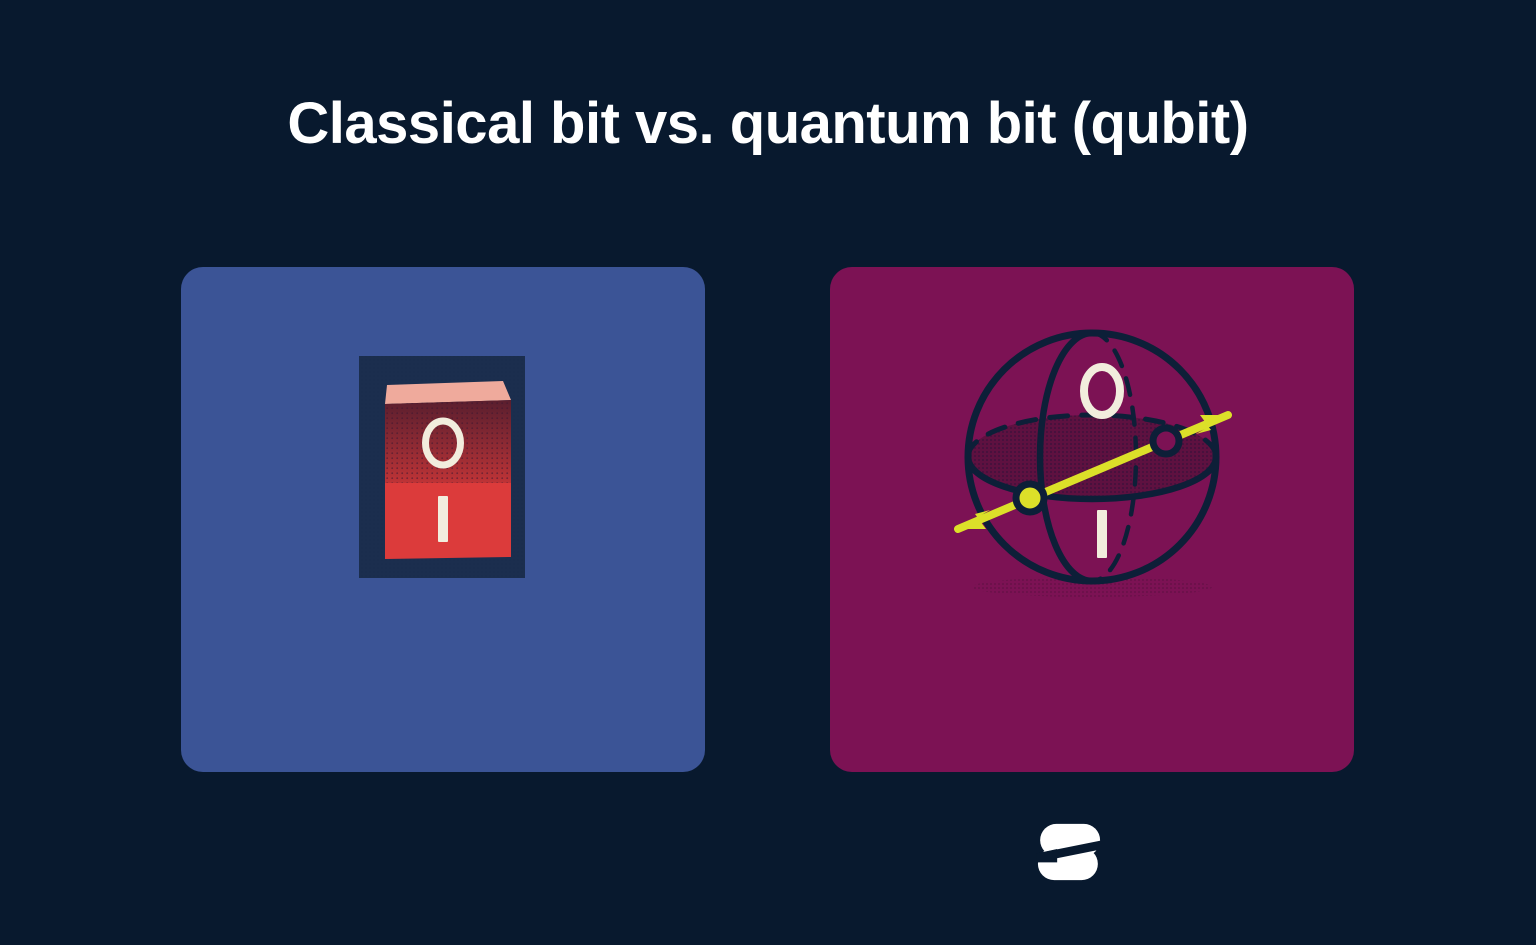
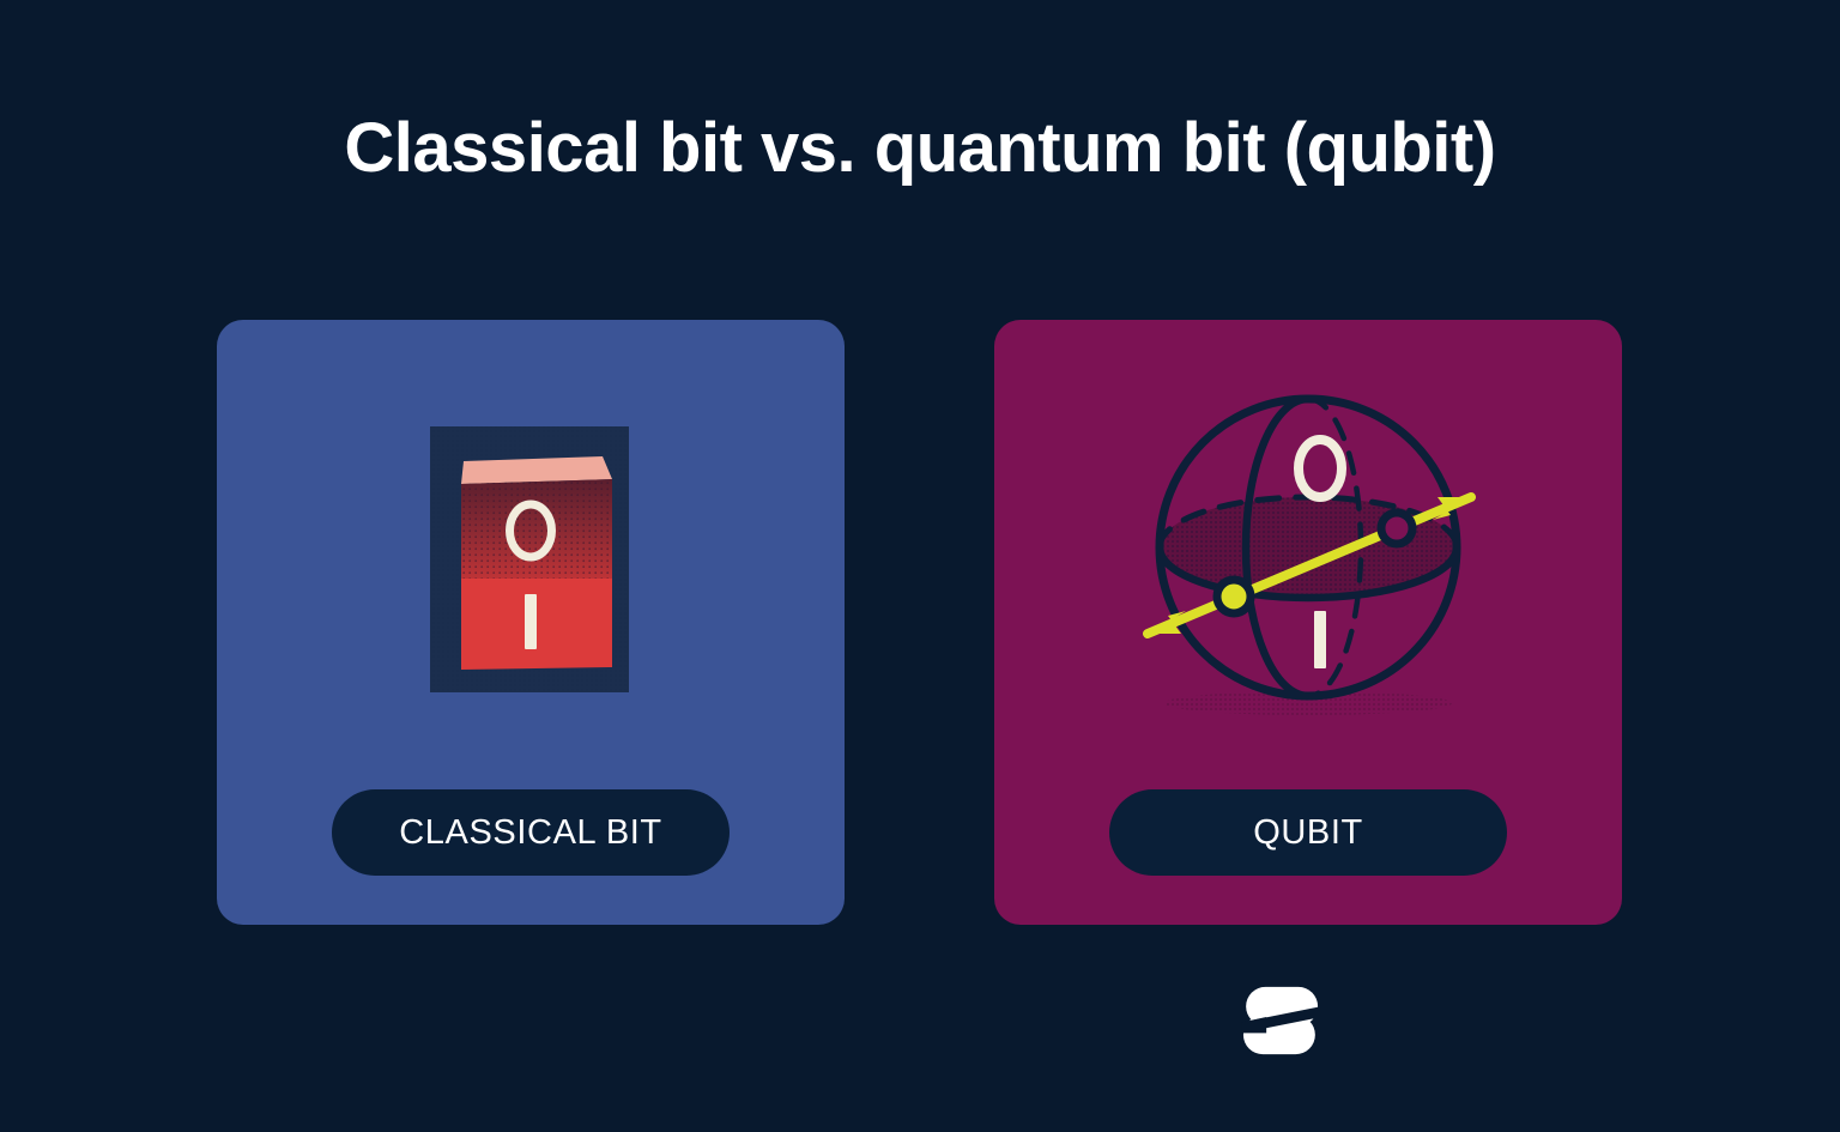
  Classical bit vs. quantum bit (qubit)
+ CLASSICAL BIT
+ QUBIT
